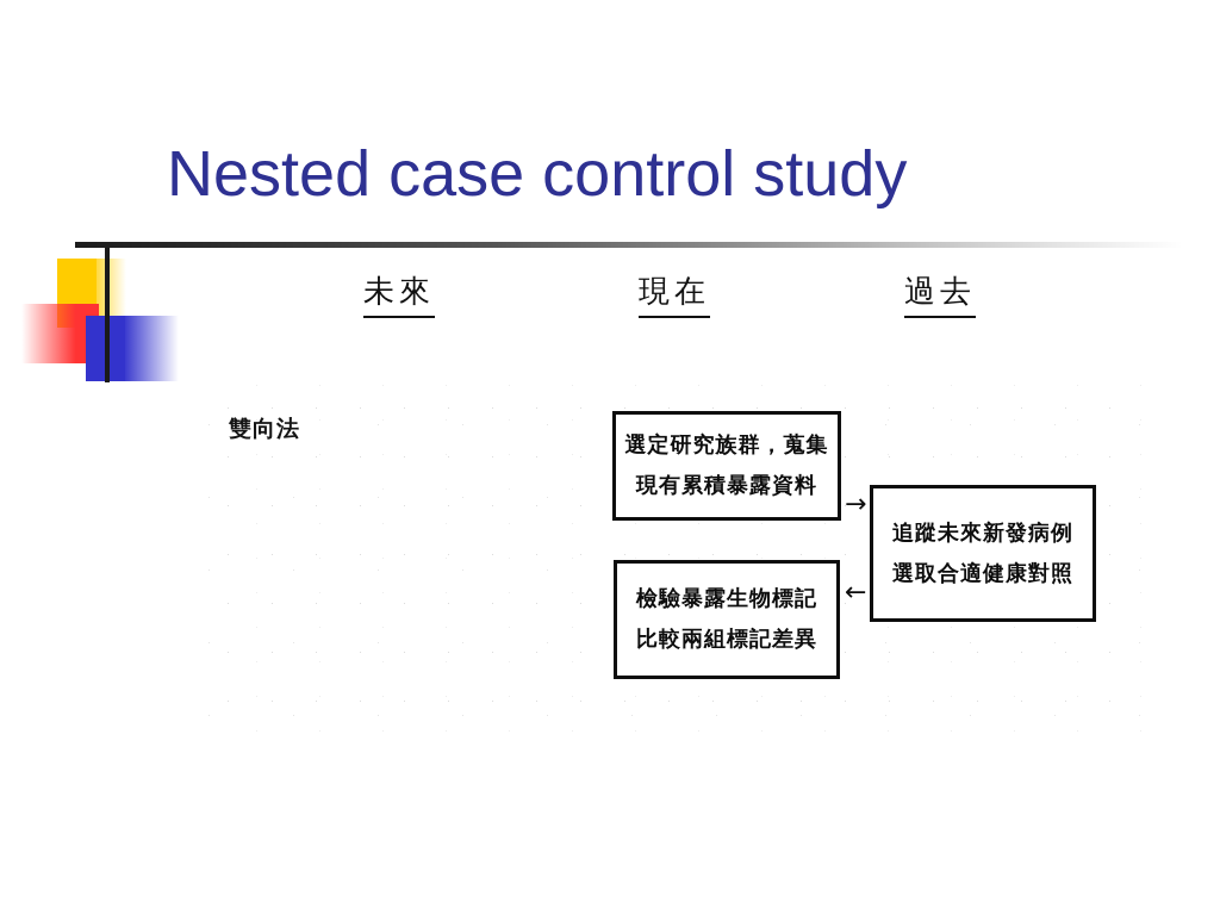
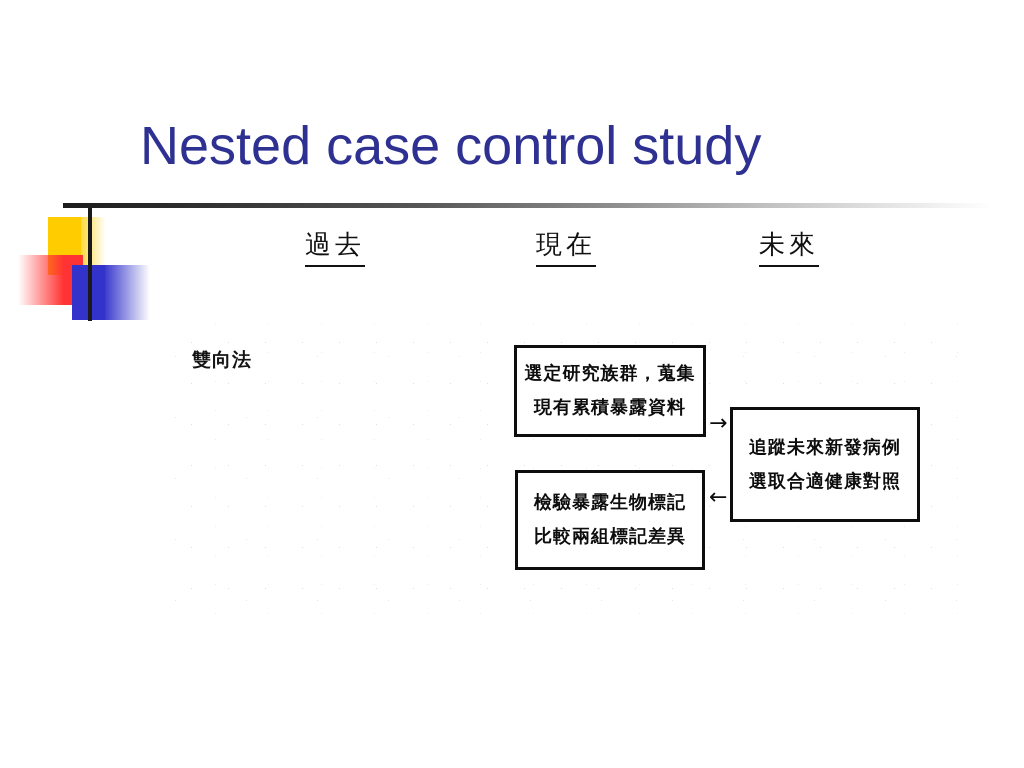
  Nested case control study
- 未來
+ 過去
  現在
- 過去
+ 未來
  雙向法
  選定研究族群，蒐集
  現有累積暴露資料
  檢驗暴露生物標記
  比較兩組標記差異
  追蹤未來新發病例
  選取合適健康對照
  →
  ←
